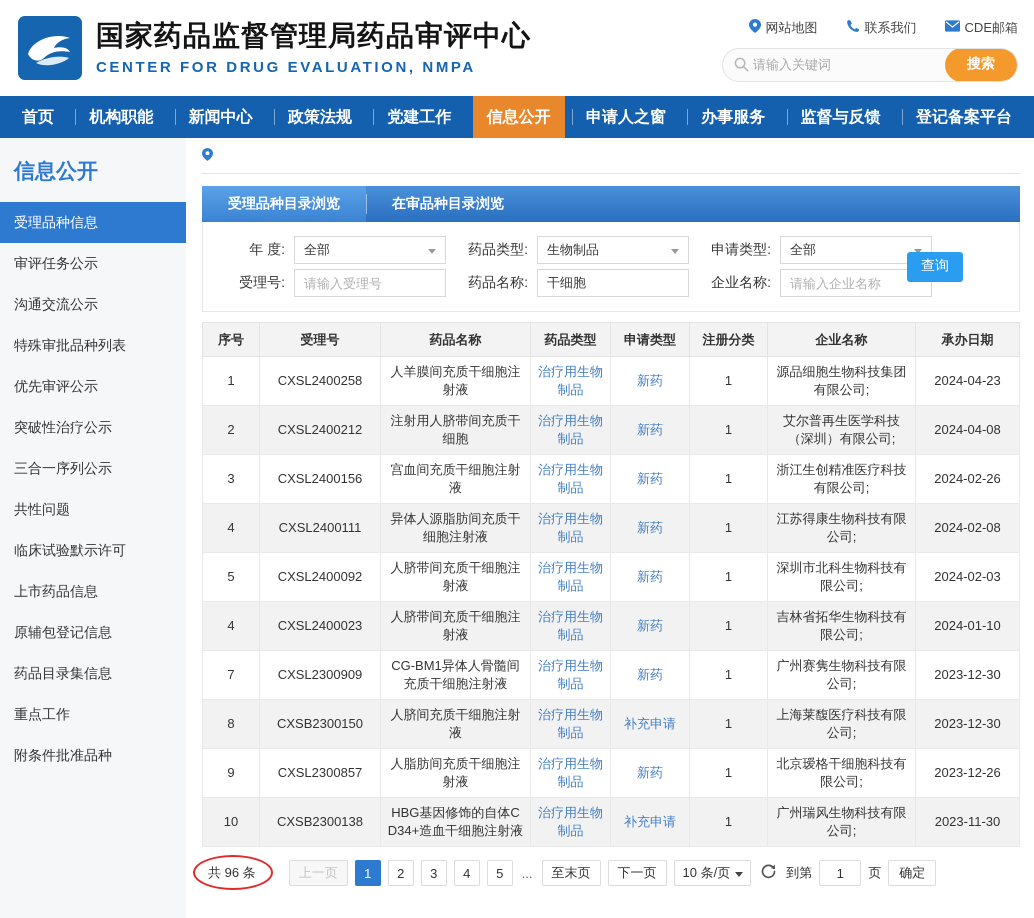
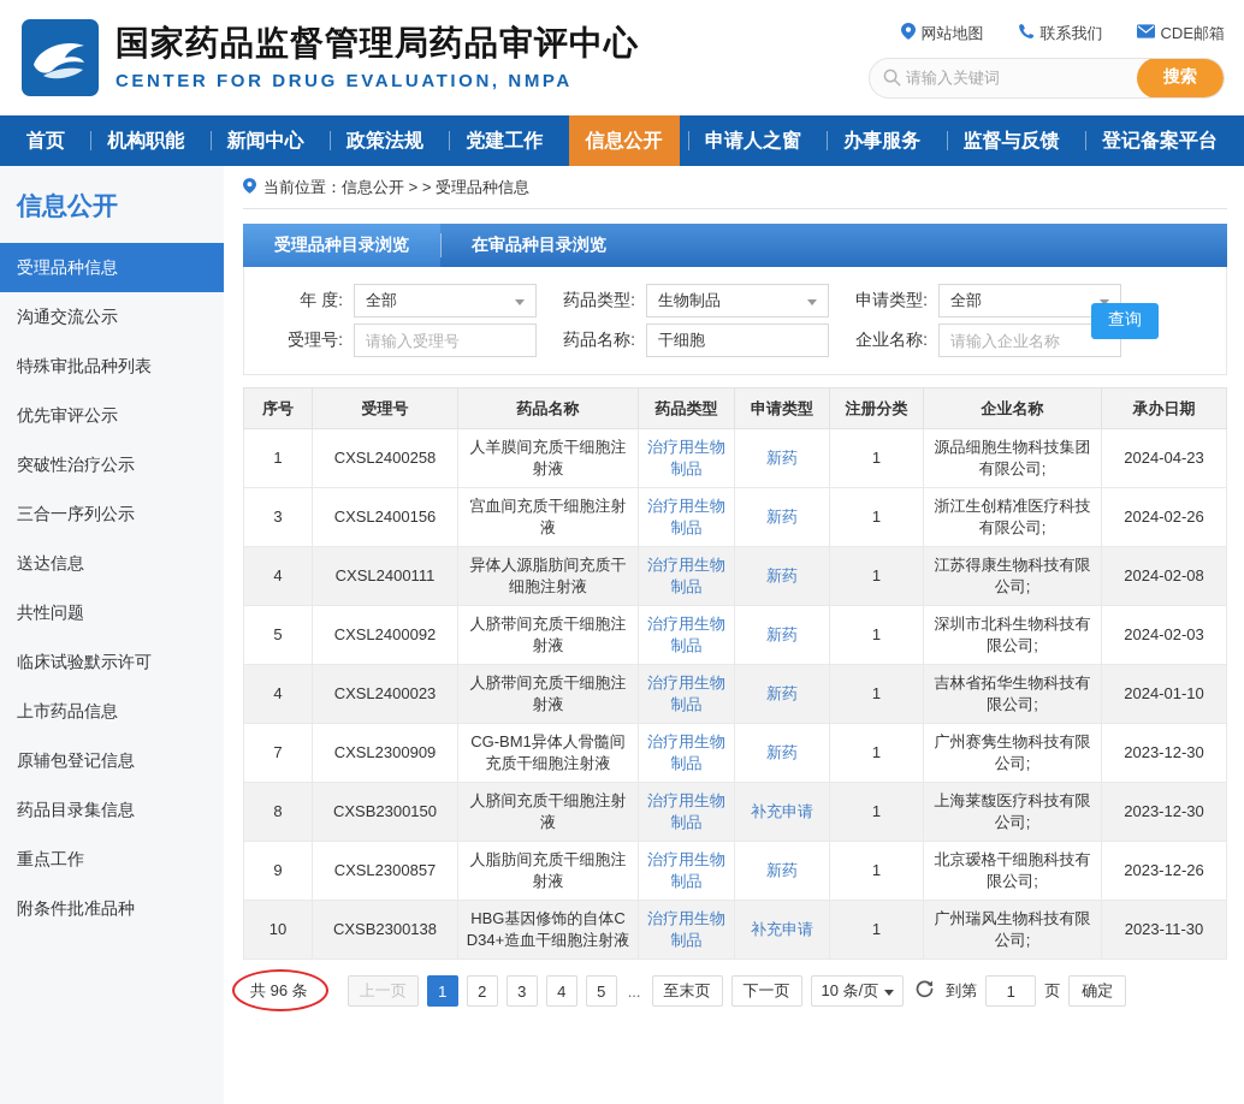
  国家药品监督管理局药品审评中心
  CENTER FOR DRUG EVALUATION, NMPA
  网站地图
  联系我们
  CDE邮箱
  请输入关键词
  搜索
  首页
  机构职能
  新闻中心
  政策法规
  党建工作
  信息公开
  申请人之窗
  办事服务
  监督与反馈
  登记备案平台
  信息公开
  受理品种信息
- 审评任务公示
  沟通交流公示
  特殊审批品种列表
  优先审评公示
  突破性治疗公示
  三合一序列公示
+ 送达信息
  共性问题
  临床试验默示许可
  上市药品信息
  原辅包登记信息
  药品目录集信息
  重点工作
  附条件批准品种
+ 当前位置：信息公开 > > 受理品种信息
  受理品种目录浏览
  在审品种目录浏览
  年 度:
  全部
  药品类型:
  生物制品
  申请类型:
  全部
  受理号:
  请输入受理号
  药品名称:
  干细胞
  企业名称:
  请输入企业名称
  查询
  序号	受理号	药品名称	药品类型	申请类型	注册分类	企业名称	承办日期
  1	CXSL2400258	人羊膜间充质干细胞注射液	治疗用生物制品	新药	1	源品细胞生物科技集团有限公司;	2024-04-23
- 2	CXSL2400212	注射用人脐带间充质干细胞	治疗用生物制品	新药	1	艾尔普再生医学科技（深圳）有限公司;	2024-04-08
  3	CXSL2400156	宫血间充质干细胞注射液	治疗用生物制品	新药	1	浙江生创精准医疗科技有限公司;	2024-02-26
  4	CXSL2400111	异体人源脂肪间充质干细胞注射液	治疗用生物制品	新药	1	江苏得康生物科技有限公司;	2024-02-08
  5	CXSL2400092	人脐带间充质干细胞注射液	治疗用生物制品	新药	1	深圳市北科生物科技有限公司;	2024-02-03
  4	CXSL2400023	人脐带间充质干细胞注射液	治疗用生物制品	新药	1	吉林省拓华生物科技有限公司;	2024-01-10
  7	CXSL2300909	CG-BM1异体人骨髓间充质干细胞注射液	治疗用生物制品	新药	1	广州赛隽生物科技有限公司;	2023-12-30
  8	CXSB2300150	人脐间充质干细胞注射液	治疗用生物制品	补充申请	1	上海莱馥医疗科技有限公司;	2023-12-30
  9	CXSL2300857	人脂肪间充质干细胞注射液	治疗用生物制品	新药	1	北京瑷格干细胞科技有限公司;	2023-12-26
  10	CXSB2300138	HBG基因修饰的自体CD34+造血干细胞注射液	治疗用生物制品	补充申请	1	广州瑞风生物科技有限公司;	2023-11-30
  共 96 条
  上一页
  1
  2
  3
  4
  5
  ...
  至末页
  下一页
  10 条/页
  到第
  1
  页
  确定
